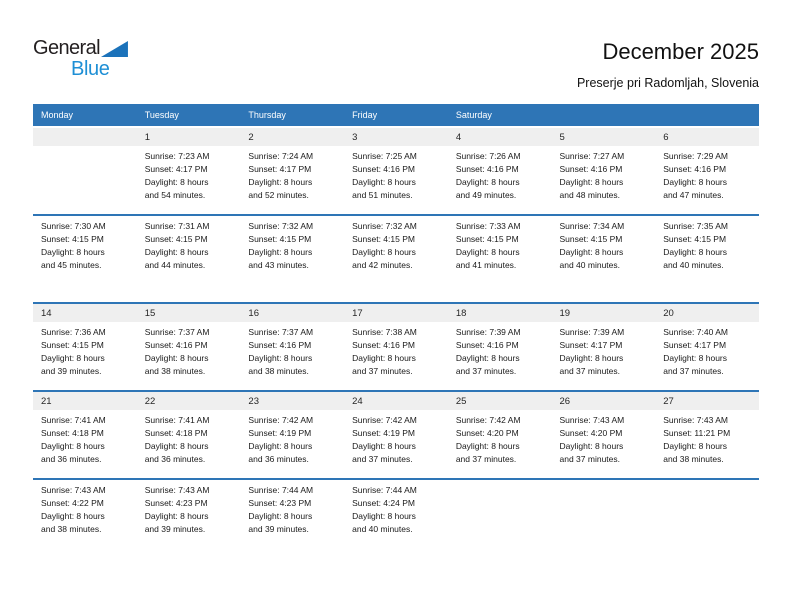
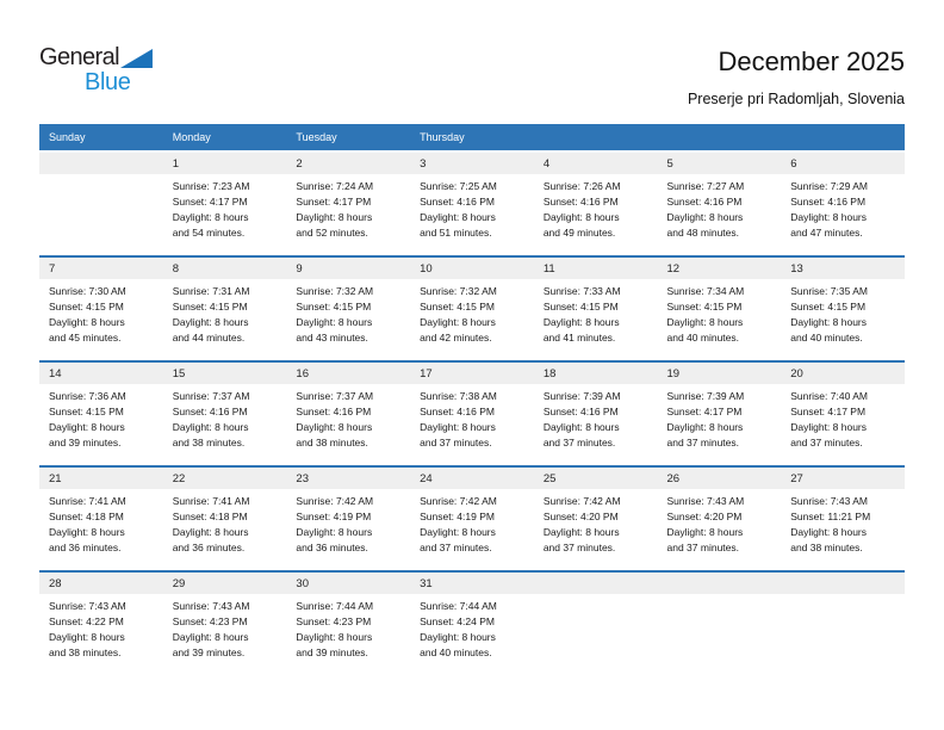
  General
  Blue
  December 2025
  Preserje pri Radomljah, Slovenia
+ Sunday
  Monday
  Tuesday
  Thursday
- Friday
- Saturday
  1
  2
  3
  4
  5
  6
  Sunrise: 7:23 AM
  Sunset: 4:17 PM
  Daylight: 8 hours
  and 54 minutes.
  Sunrise: 7:24 AM
  Sunset: 4:17 PM
  Daylight: 8 hours
  and 52 minutes.
  Sunrise: 7:25 AM
  Sunset: 4:16 PM
  Daylight: 8 hours
  and 51 minutes.
  Sunrise: 7:26 AM
  Sunset: 4:16 PM
  Daylight: 8 hours
  and 49 minutes.
  Sunrise: 7:27 AM
  Sunset: 4:16 PM
  Daylight: 8 hours
  and 48 minutes.
  Sunrise: 7:29 AM
  Sunset: 4:16 PM
  Daylight: 8 hours
  and 47 minutes.
+ 7
+ 8
+ 9
+ 10
+ 11
+ 12
+ 13
  Sunrise: 7:30 AM
  Sunset: 4:15 PM
  Daylight: 8 hours
  and 45 minutes.
  Sunrise: 7:31 AM
  Sunset: 4:15 PM
  Daylight: 8 hours
  and 44 minutes.
  Sunrise: 7:32 AM
  Sunset: 4:15 PM
  Daylight: 8 hours
  and 43 minutes.
  Sunrise: 7:32 AM
  Sunset: 4:15 PM
  Daylight: 8 hours
  and 42 minutes.
  Sunrise: 7:33 AM
  Sunset: 4:15 PM
  Daylight: 8 hours
  and 41 minutes.
  Sunrise: 7:34 AM
  Sunset: 4:15 PM
  Daylight: 8 hours
  and 40 minutes.
  Sunrise: 7:35 AM
  Sunset: 4:15 PM
  Daylight: 8 hours
  and 40 minutes.
  14
  15
  16
  17
  18
  19
  20
  Sunrise: 7:36 AM
  Sunset: 4:15 PM
  Daylight: 8 hours
  and 39 minutes.
  Sunrise: 7:37 AM
  Sunset: 4:16 PM
  Daylight: 8 hours
  and 38 minutes.
  Sunrise: 7:37 AM
  Sunset: 4:16 PM
  Daylight: 8 hours
  and 38 minutes.
  Sunrise: 7:38 AM
  Sunset: 4:16 PM
  Daylight: 8 hours
  and 37 minutes.
  Sunrise: 7:39 AM
  Sunset: 4:16 PM
  Daylight: 8 hours
  and 37 minutes.
  Sunrise: 7:39 AM
  Sunset: 4:17 PM
  Daylight: 8 hours
  and 37 minutes.
  Sunrise: 7:40 AM
  Sunset: 4:17 PM
  Daylight: 8 hours
  and 37 minutes.
  21
  22
  23
  24
  25
  26
  27
  Sunrise: 7:41 AM
  Sunset: 4:18 PM
  Daylight: 8 hours
  and 36 minutes.
  Sunrise: 7:41 AM
  Sunset: 4:18 PM
  Daylight: 8 hours
  and 36 minutes.
  Sunrise: 7:42 AM
  Sunset: 4:19 PM
  Daylight: 8 hours
  and 36 minutes.
  Sunrise: 7:42 AM
  Sunset: 4:19 PM
  Daylight: 8 hours
  and 37 minutes.
  Sunrise: 7:42 AM
  Sunset: 4:20 PM
  Daylight: 8 hours
  and 37 minutes.
  Sunrise: 7:43 AM
  Sunset: 4:20 PM
  Daylight: 8 hours
  and 37 minutes.
  Sunrise: 7:43 AM
  Sunset: 11:21 PM
  Daylight: 8 hours
  and 38 minutes.
+ 28
+ 29
+ 30
+ 31
  Sunrise: 7:43 AM
  Sunset: 4:22 PM
  Daylight: 8 hours
  and 38 minutes.
  Sunrise: 7:43 AM
  Sunset: 4:23 PM
  Daylight: 8 hours
  and 39 minutes.
  Sunrise: 7:44 AM
  Sunset: 4:23 PM
  Daylight: 8 hours
  and 39 minutes.
  Sunrise: 7:44 AM
  Sunset: 4:24 PM
  Daylight: 8 hours
  and 40 minutes.
